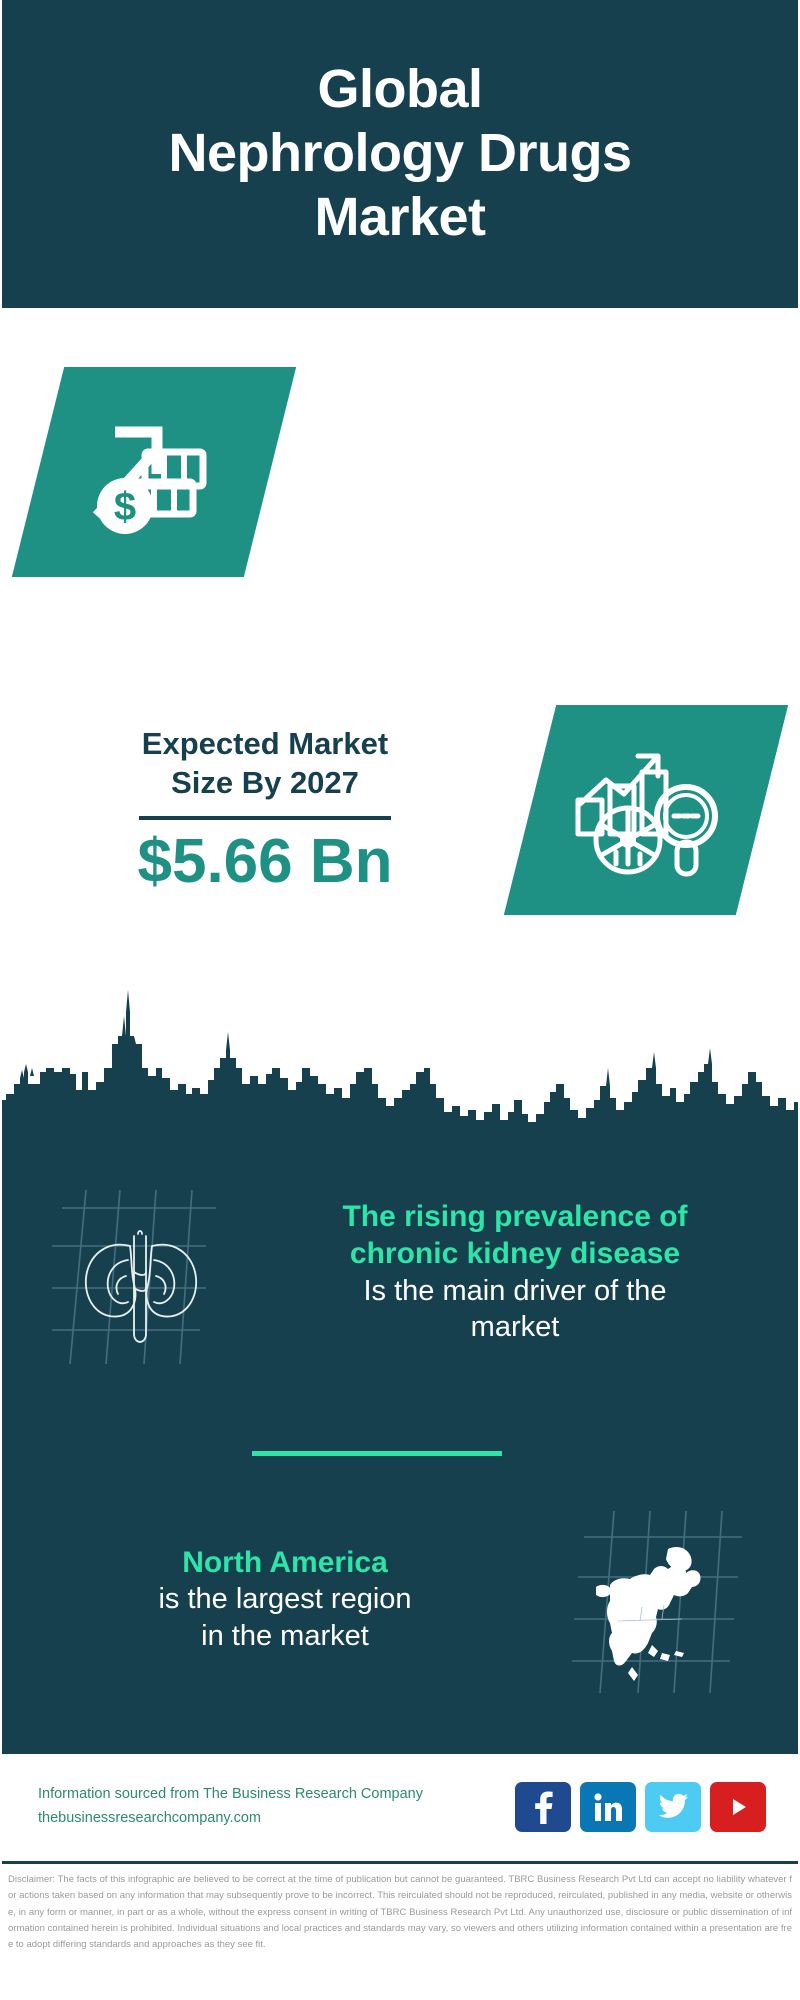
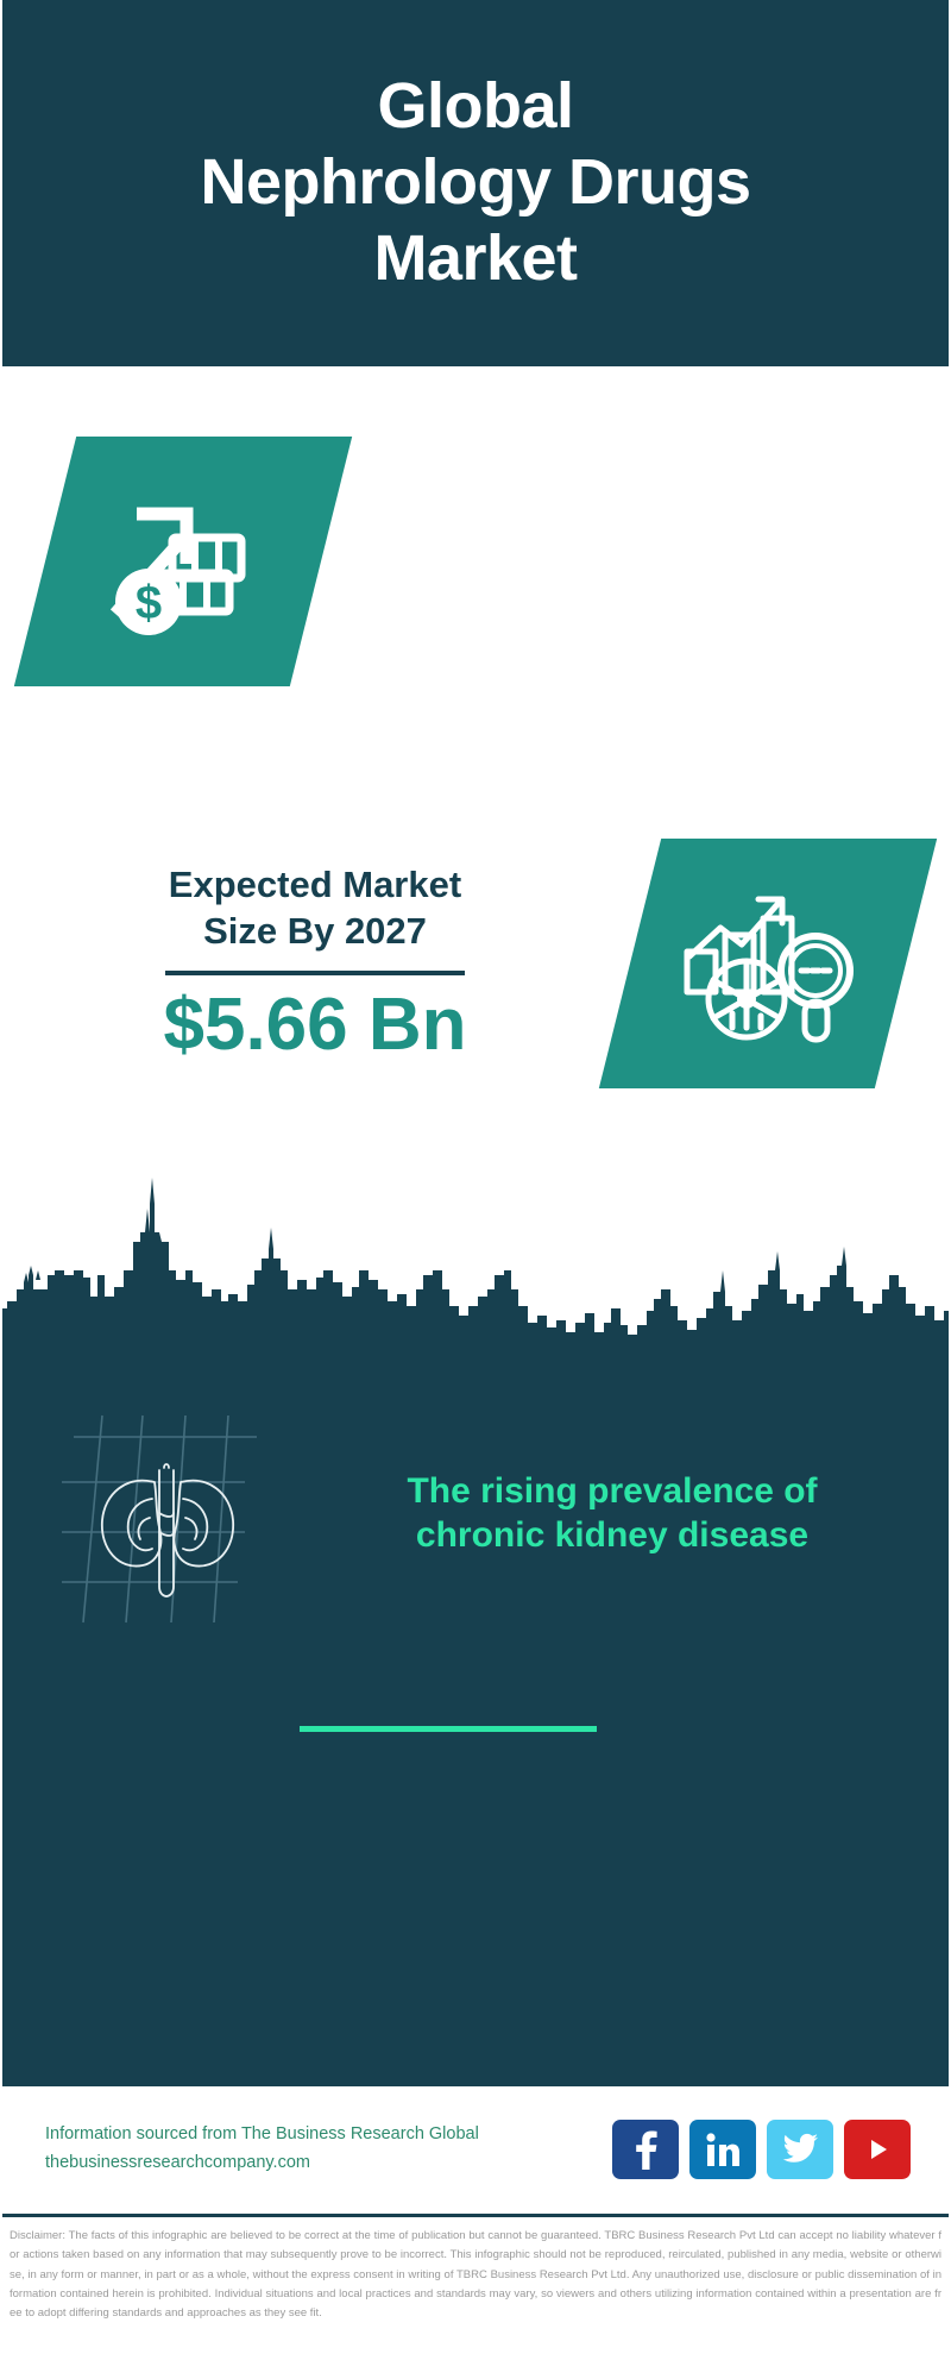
  Global
  Nephrology Drugs
  Market
  Expected Market
  Size By 2027
  $5.66 Bn
  The rising prevalence of
  chronic kidney disease
- Is the main driver of the
- market
- North America
- is the largest region
- in the market
- Information sourced from The Business Research Company
+ Information sourced from The Business Research Global
  thebusinessresearchcompany.com
- Disclaimer: The facts of this infographic are believed to be correct at the time of publication but cannot be guaranteed. TBRC Business Research Pvt Ltd can accept no liability whatever for actions taken based on any information that may subsequently prove to be incorrect. This reirculated should not be reproduced, reirculated, published in any media, website or otherwise, in any form or manner, in part or as a whole, without the express consent in writing of TBRC Business Research Pvt Ltd. Any unauthorized use, disclosure or public dissemination of information contained herein is prohibited. Individual situations and local practices and standards may vary, so viewers and others utilizing information contained within a presentation are free to adopt differing standards and approaches as they see fit.
+ Disclaimer: The facts of this infographic are believed to be correct at the time of publication but cannot be guaranteed. TBRC Business Research Pvt Ltd can accept no liability whatever for actions taken based on any information that may subsequently prove to be incorrect. This infographic should not be reproduced, reirculated, published in any media, website or otherwise, in any form or manner, in part or as a whole, without the express consent in writing of TBRC Business Research Pvt Ltd. Any unauthorized use, disclosure or public dissemination of information contained herein is prohibited. Individual situations and local practices and standards may vary, so viewers and others utilizing information contained within a presentation are free to adopt differing standards and approaches as they see fit.
